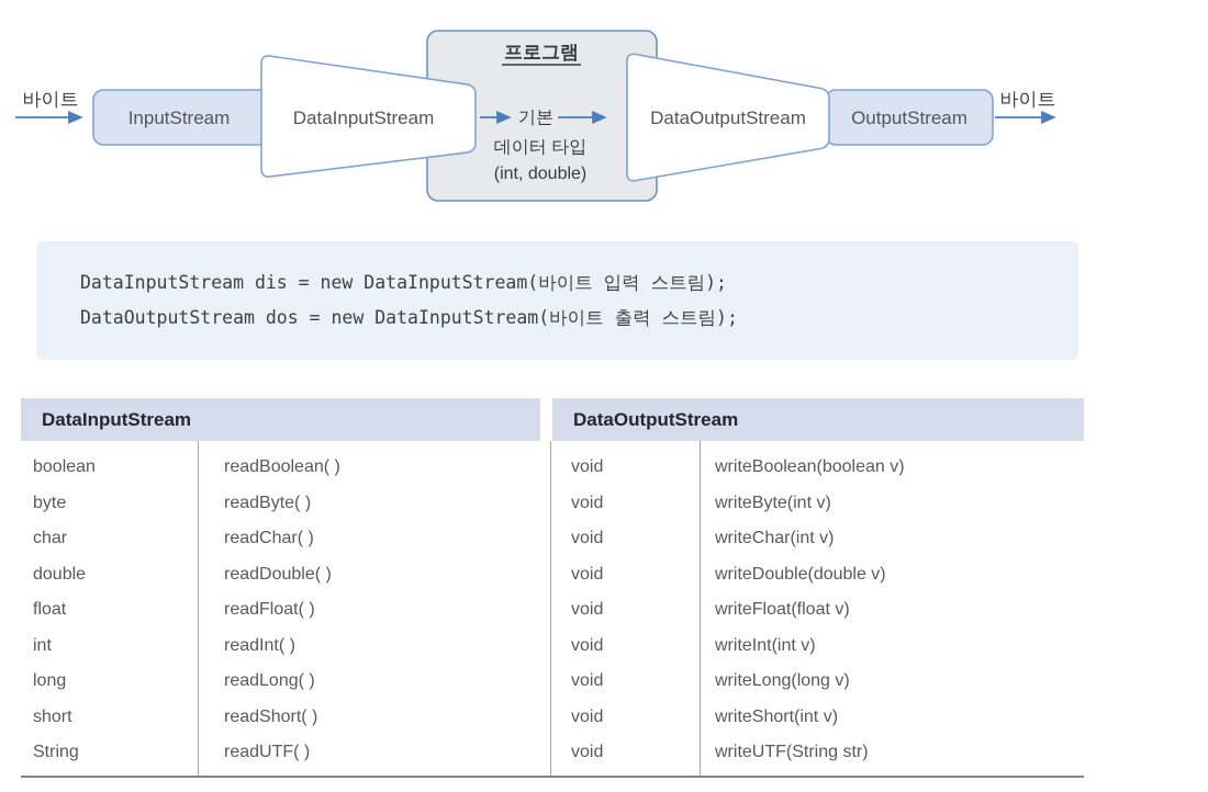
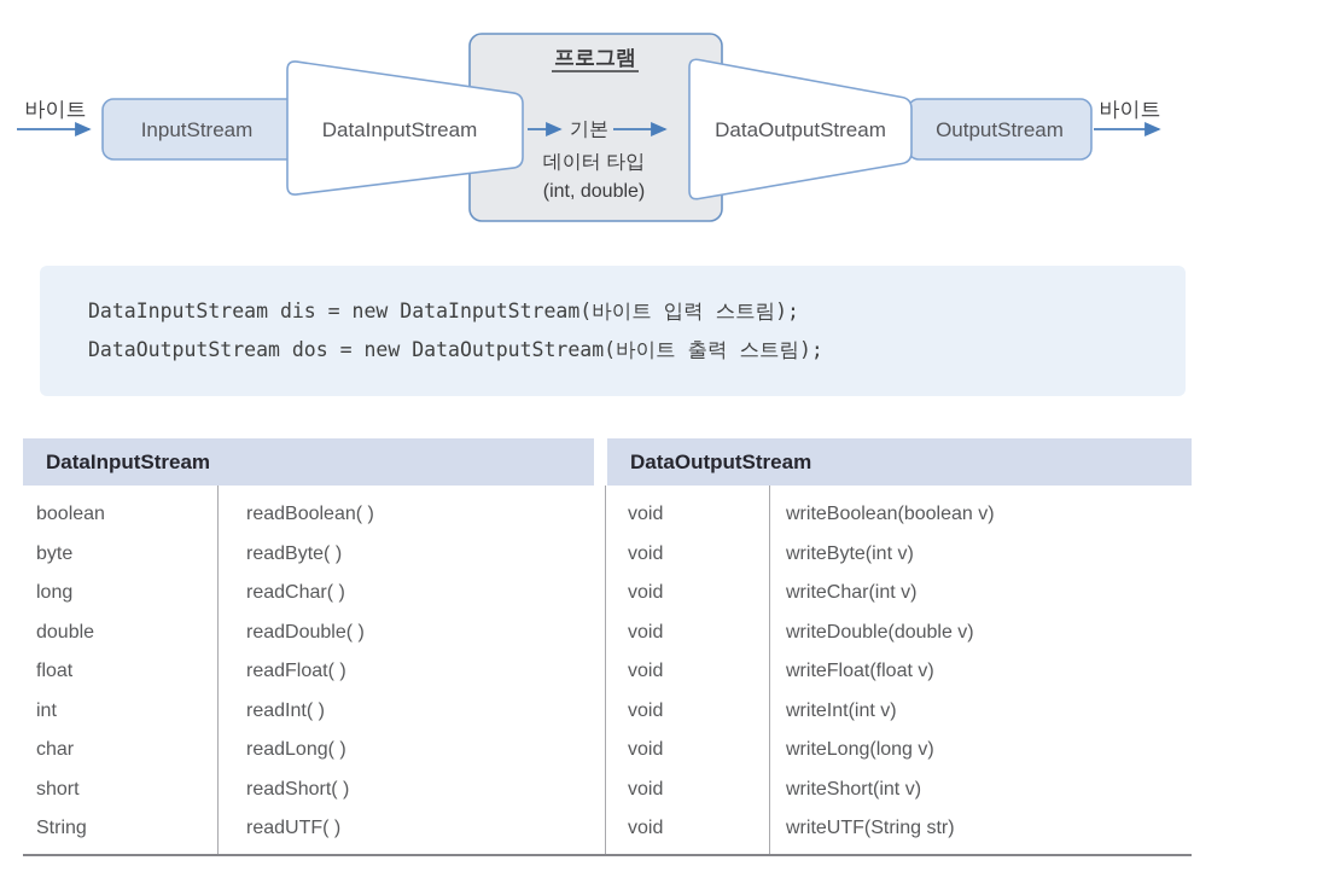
  InputStream
  OutputStream
  DataInputStream
  DataOutputStream
  프로그램
  기본
  데이터 타입
  (int, double)
  바이트
  바이트
  DataInputStream dis = new DataInputStream(바이트 입력 스트림);
- DataOutputStream dos = new DataInputStream(바이트 출력 스트림);
+ DataOutputStream dos = new DataOutputStream(바이트 출력 스트림);
  DataInputStream
  DataOutputStream
  boolean
  readBoolean( )
  byte
  readByte( )
- char
+ long
  readChar( )
  double
  readDouble( )
  float
  readFloat( )
  int
  readInt( )
- long
+ char
  readLong( )
  short
  readShort( )
  String
  readUTF( )
  void
  writeBoolean(boolean v)
  void
  writeByte(int v)
  void
  writeChar(int v)
  void
  writeDouble(double v)
  void
  writeFloat(float v)
  void
  writeInt(int v)
  void
  writeLong(long v)
  void
  writeShort(int v)
  void
  writeUTF(String str)
